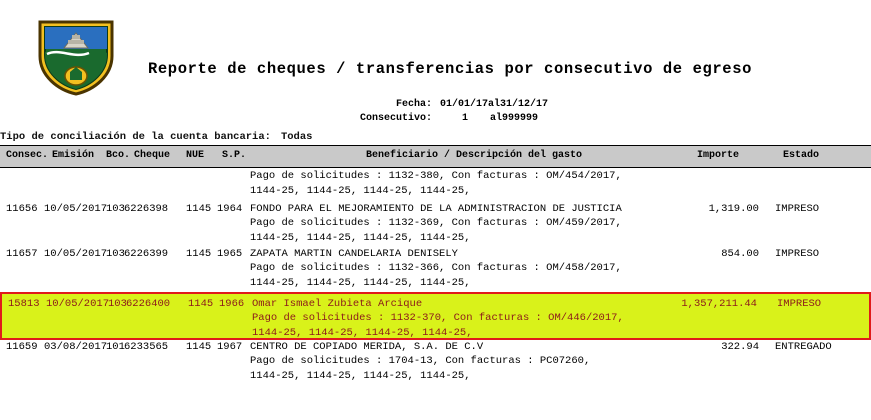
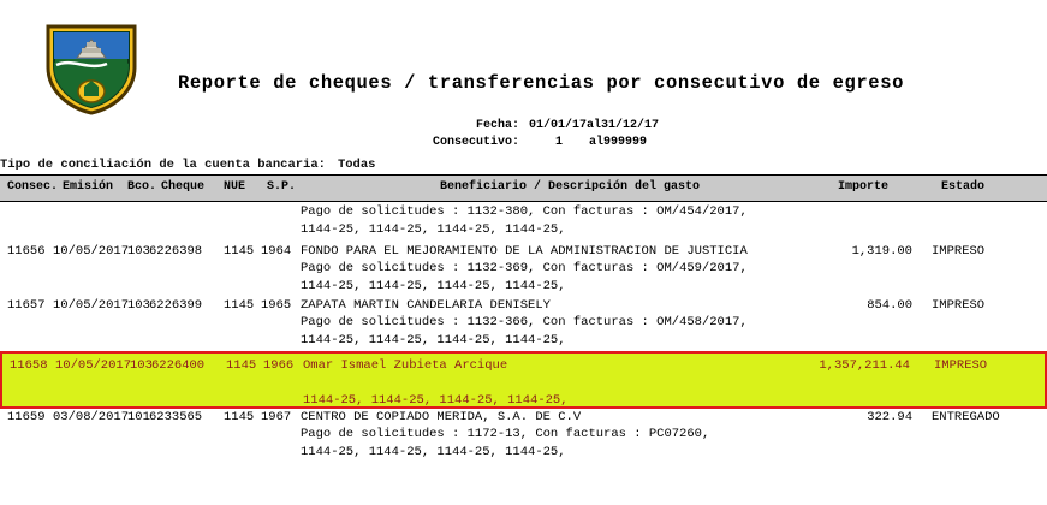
  Reporte de cheques / transferencias por consecutivo de egreso
  Fecha: 01/01/17al31/12/17
  Consecutivo: 1 al999999
  Tipo de conciliación de la cuenta bancaria: Todas
  Consec.
  Emisión
  Bco.
  Cheque
  NUE
  S.P.
  Beneficiario / Descripción del gasto
  Importe
  Estado
  Pago de solicitudes : 1132-380, Con facturas : OM/454/2017,
  1144-25, 1144-25, 1144-25, 1144-25,
  11656
  10/05/2017
  103
  6226398
  1145
  1964
  FONDO PARA EL MEJORAMIENTO DE LA ADMINISTRACION DE JUSTICIA
  1,319.00
  IMPRESO
  Pago de solicitudes : 1132-369, Con facturas : OM/459/2017,
  1144-25, 1144-25, 1144-25, 1144-25,
  11657
  10/05/2017
  103
  6226399
  1145
  1965
  ZAPATA MARTIN CANDELARIA DENISELY
  854.00
  IMPRESO
  Pago de solicitudes : 1132-366, Con facturas : OM/458/2017,
  1144-25, 1144-25, 1144-25, 1144-25,
- 15813
+ 11658
  10/05/2017
  103
  6226400
  1145
  1966
  Omar Ismael Zubieta Arcique
  1,357,211.44
  IMPRESO
- Pago de solicitudes : 1132-370, Con facturas : OM/446/2017,
  1144-25, 1144-25, 1144-25, 1144-25,
  11659
  03/08/2017
  101
  6233565
  1145
  1967
  CENTRO DE COPIADO MERIDA, S.A. DE C.V
  322.94
  ENTREGADO
- Pago de solicitudes : 1704-13, Con facturas : PC07260,
+ Pago de solicitudes : 1172-13, Con facturas : PC07260,
  1144-25, 1144-25, 1144-25, 1144-25,
